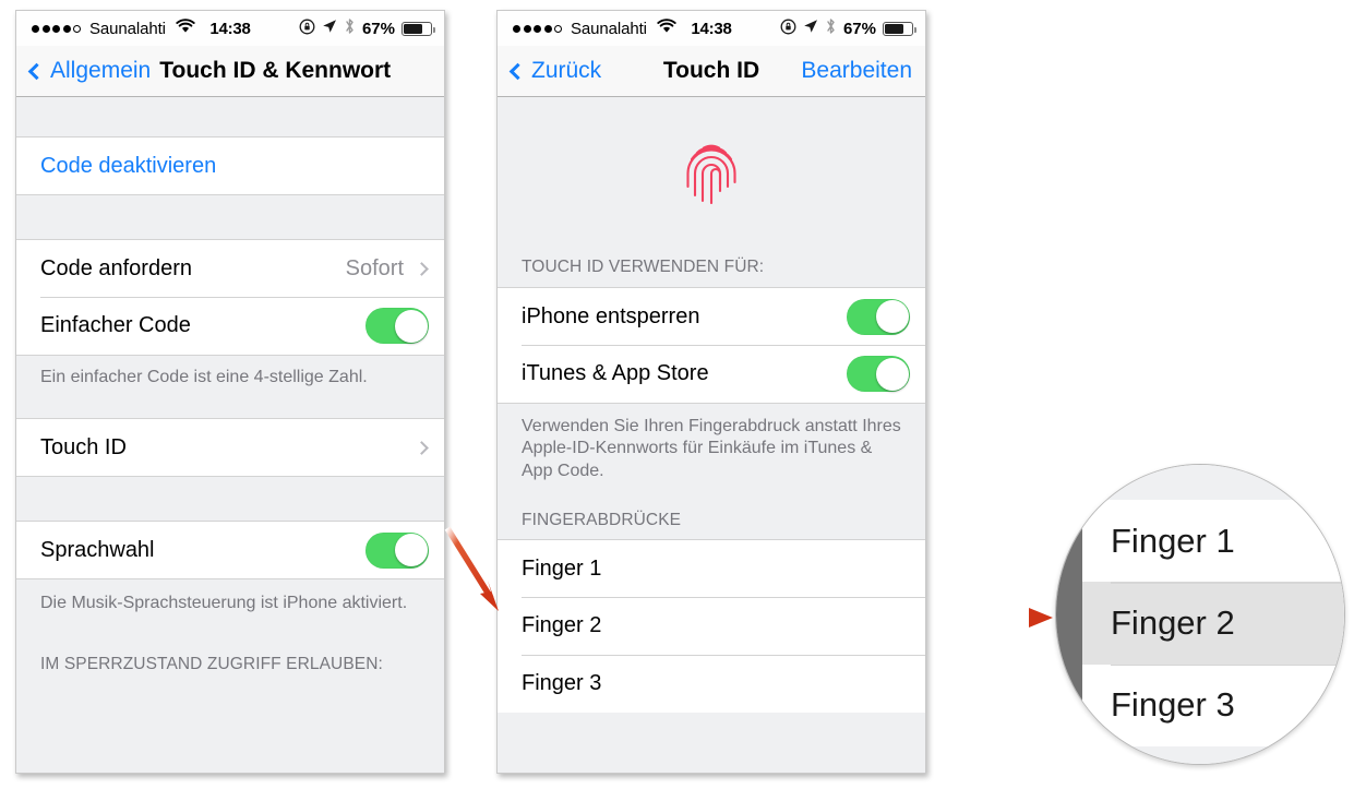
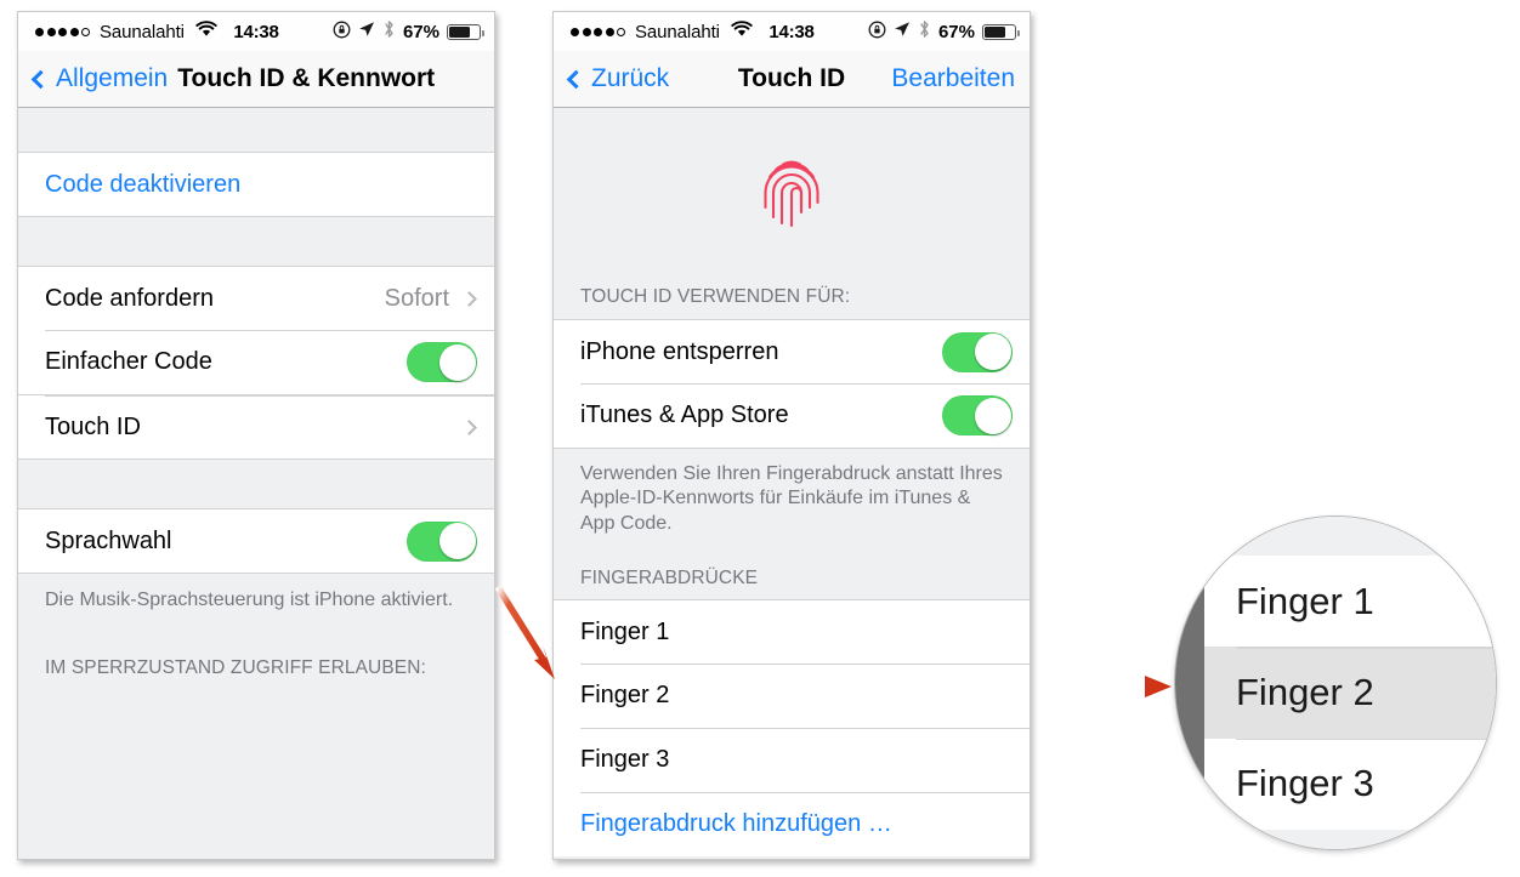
  Saunalahti
  14:38
  67%
  Allgemein
  Touch ID & Kennwort
  Code deaktivieren
  Code anfordern
  Sofort
  Einfacher Code
- Ein einfacher Code ist eine 4-stellige Zahl.
  Touch ID
  Sprachwahl
  Die Musik-Sprachsteuerung ist iPhone aktiviert.
  IM SPERRZUSTAND ZUGRIFF ERLAUBEN:
  Saunalahti
  14:38
  67%
  Zurück
  Touch ID
  Bearbeiten
  TOUCH ID VERWENDEN FÜR:
  iPhone entsperren
  iTunes & App Store
  Verwenden Sie Ihren Fingerabdruck anstatt Ihres Apple-ID-Kennworts für Einkäufe im iTunes & App Code.
  FINGERABDRÜCKE
  Finger 1
  Finger 2
  Finger 3
+ Fingerabdruck hinzufügen …
  Finger 1
  Finger 2
  Finger 3
